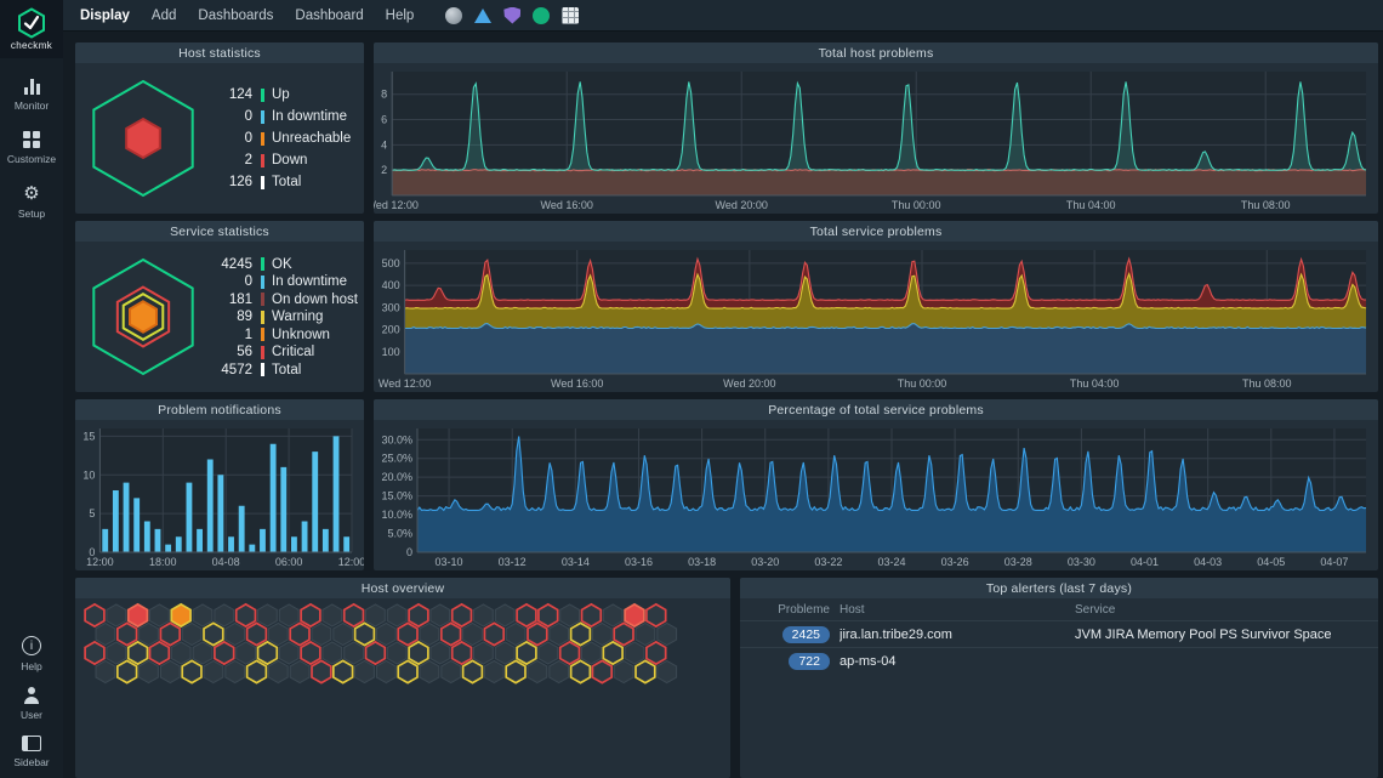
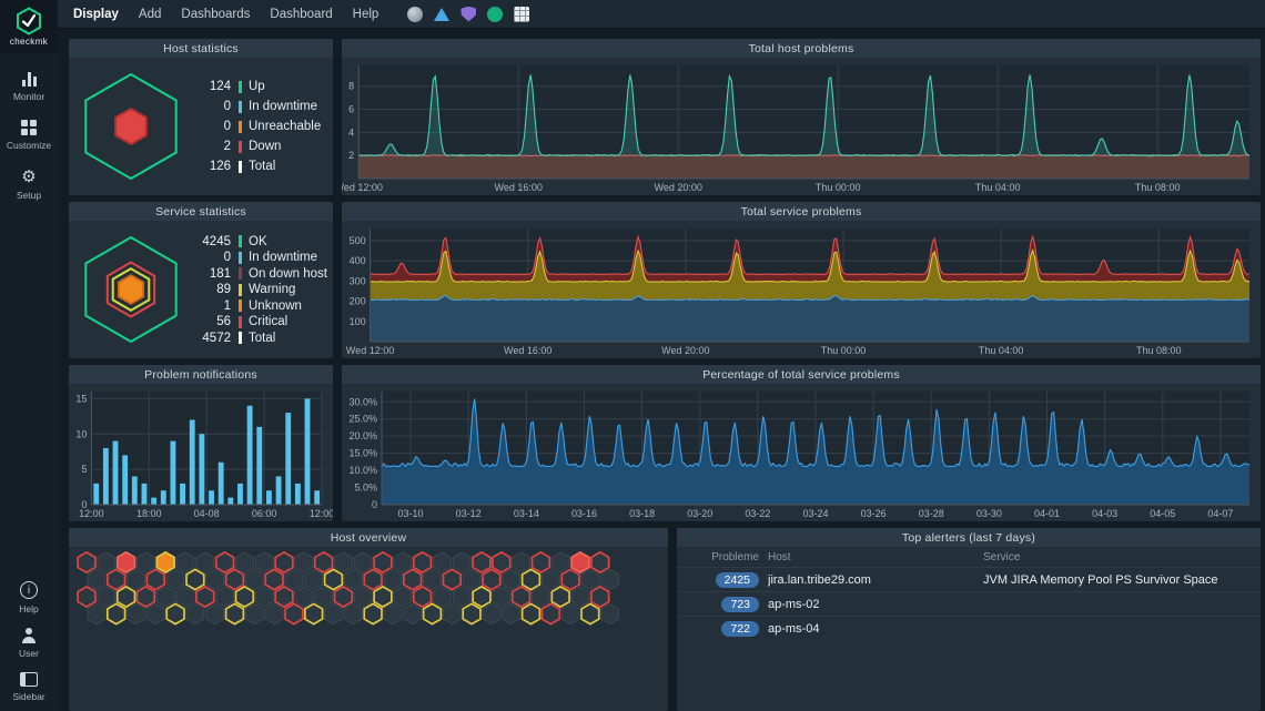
  checkmk
  Monitor
  Customize
  ⚙
  Setup
  i
  Help
  User
  Sidebar
  Display
  Add
  Dashboards
  Dashboard
  Help
  Host statistics
  124
  Up
  0
  In downtime
  0
  Unreachable
  2
  Down
  126
  Total
  Total host problems
  2
  4
  6
  8
  ed 12:00
  Wed 16:00
  Wed 20:00
  Thu 00:00
  Thu 04:00
  Thu 08:00
  Service statistics
  4245
  OK
  0
  In downtime
  181
  On down host
  89
  Warning
  1
  Unknown
  56
  Critical
  4572
  Total
  Total service problems
  100
  200
  300
  400
  500
  Wed 12:00
  Wed 16:00
  Wed 20:00
  Thu 00:00
  Thu 04:00
  Thu 08:00
  Problem notifications
  0
  5
  10
  15
  12:00
  18:00
  04-08
  06:00
  12:00
  Percentage of total service problems
  0
  5.0%
  10.0%
  15.0%
  20.0%
  25.0%
  30.0%
  03-10
  03-12
  03-14
  03-16
  03-18
  03-20
  03-22
  03-24
  03-26
  03-28
  03-30
  04-01
  04-03
  04-05
  04-07
  Host overview
  Top alerters (last 7 days)
  Probleme
  Host
  Service
  2425
  jira.lan.tribe29.com
  JVM JIRA Memory Pool PS Survivor Space
+ 723
+ ap-ms-02
  722
  ap-ms-04
